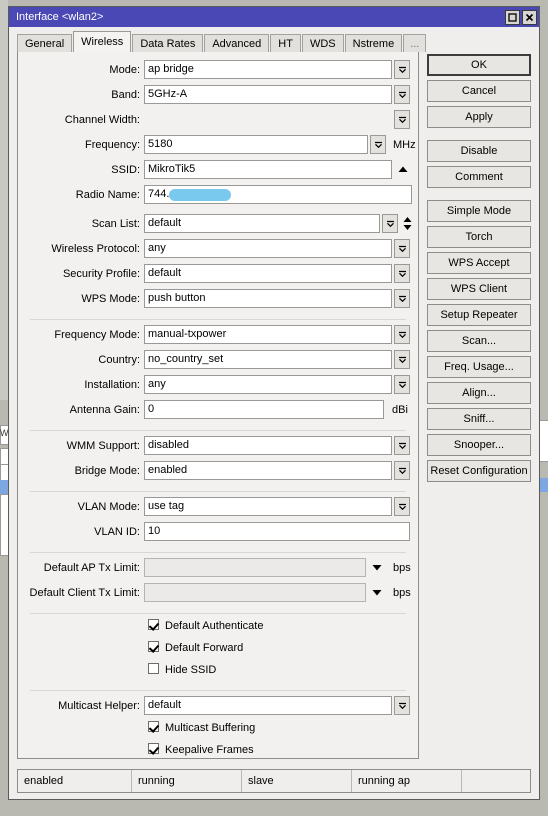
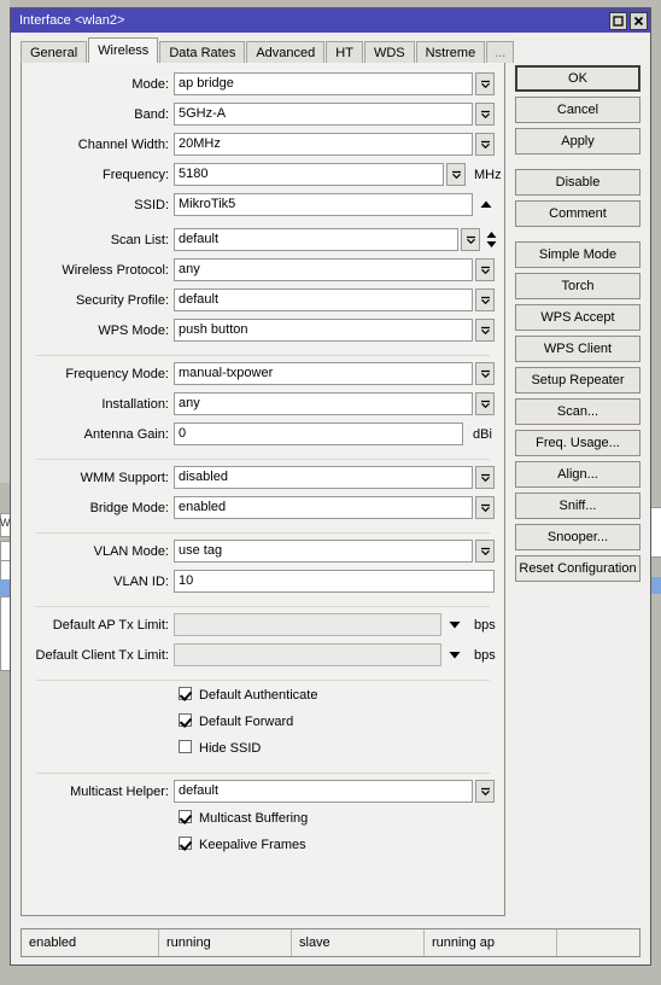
  Interface <wlan2>
  General
  Wireless
  Data Rates
  Advanced
  HT
  WDS
  Nstreme
  ...
  Mode:
  ap bridge
  Band:
  5GHz-A
  Channel Width:
+ 20MHz
  Frequency:
  5180
  MHz
  SSID:
  MikroTik5
- Radio Name:
- 744.
  Scan List:
  default
  Wireless Protocol:
  any
  Security Profile:
  default
  WPS Mode:
  push button
  Frequency Mode:
  manual-txpower
- Country:
- no_country_set
  Installation:
  any
  Antenna Gain:
  0
  dBi
  WMM Support:
  disabled
  Bridge Mode:
  enabled
  VLAN Mode:
  use tag
  VLAN ID:
  10
  Default AP Tx Limit:
  bps
  Default Client Tx Limit:
  bps
  Default Authenticate
  Default Forward
  Hide SSID
  Multicast Helper:
  default
  Multicast Buffering
  Keepalive Frames
  OK
  Cancel
  Apply
  Disable
  Comment
  Simple Mode
  Torch
  WPS Accept
  WPS Client
  Setup Repeater
  Scan...
  Freq. Usage...
  Align...
  Sniff...
  Snooper...
  Reset Configuration
  enabled
  running
  slave
  running ap
